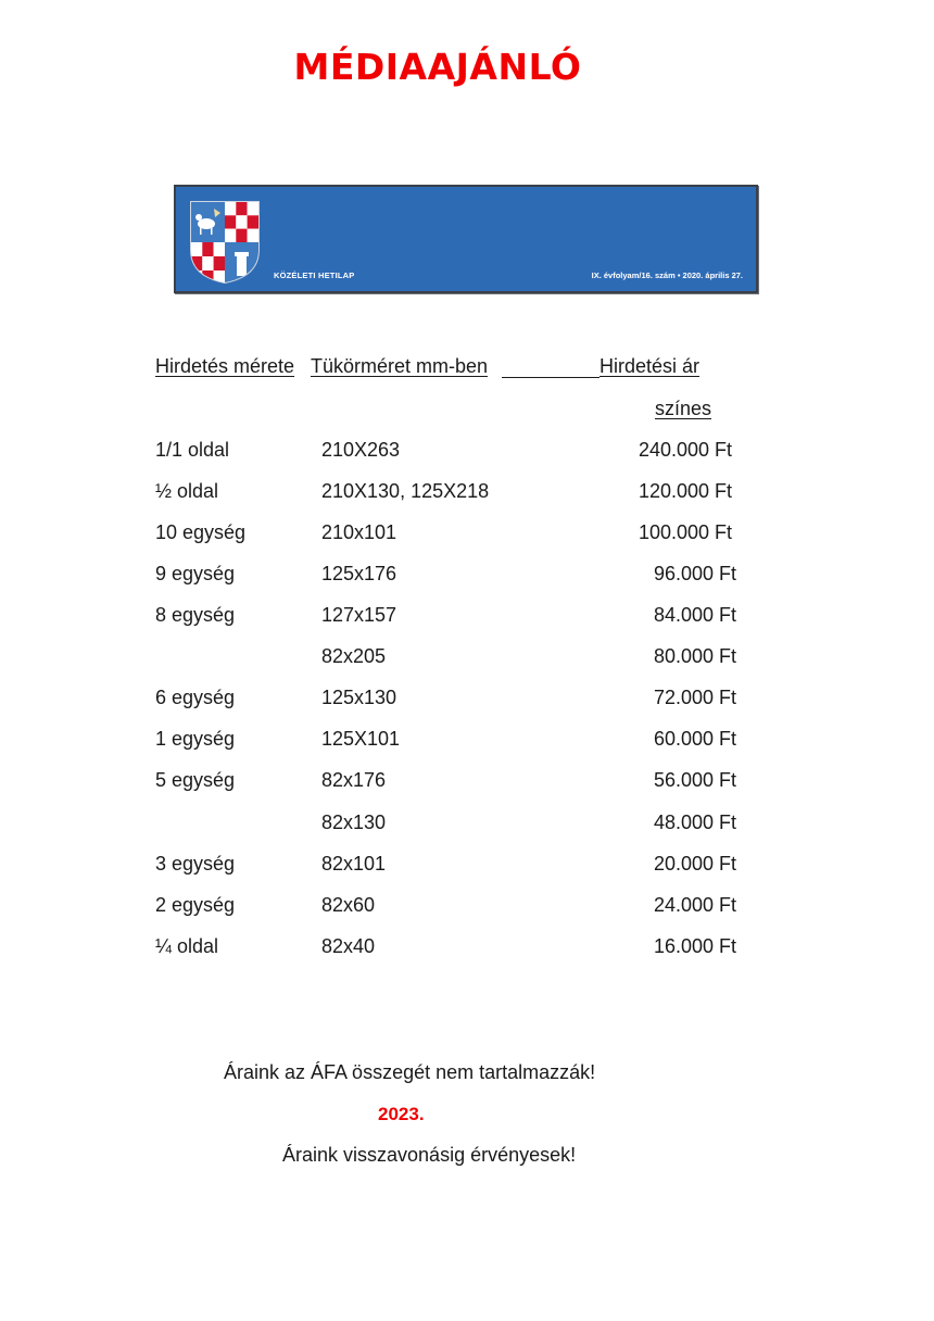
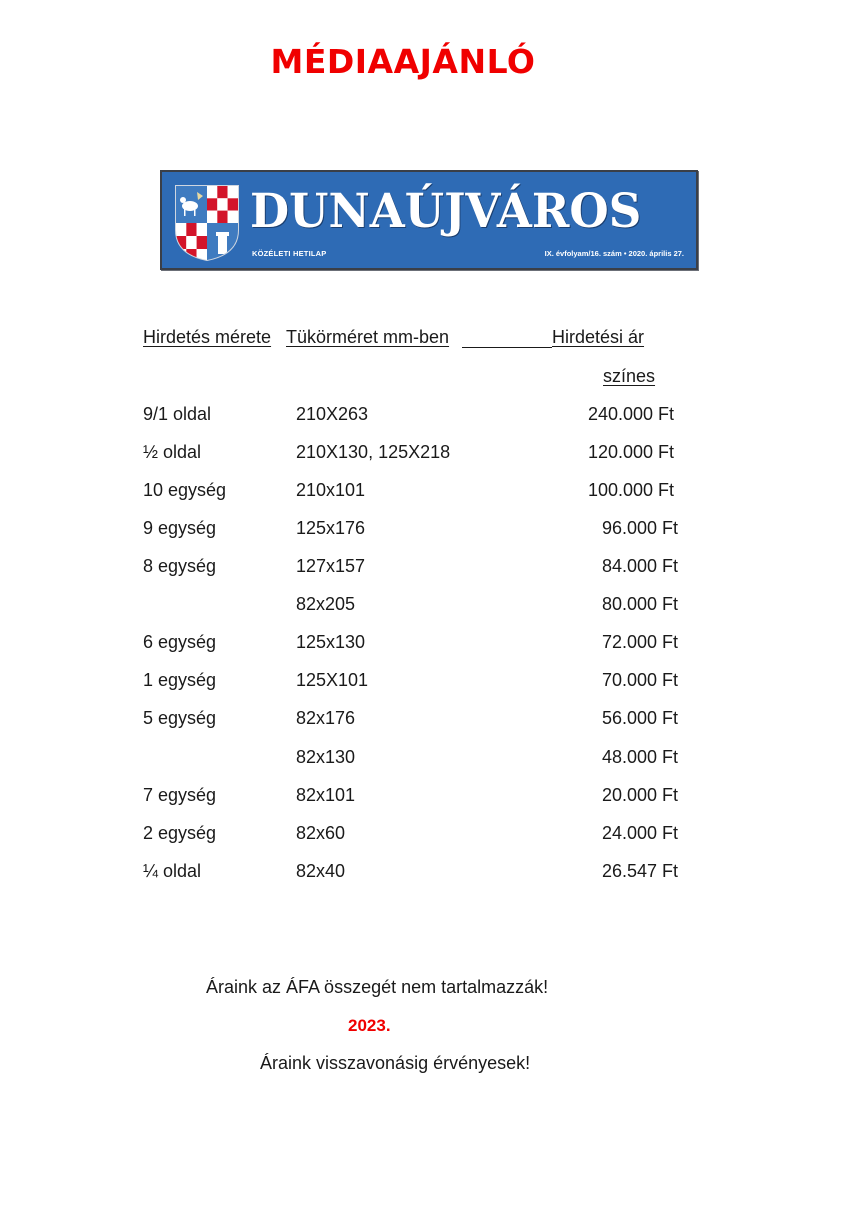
  MÉDIAAJÁNLÓ
+ DUNAÚJVÁROS
  KÖZÉLETI HETILAP
  IX. évfolyam/16. szám • 2020. április 27.
  Hirdetés mérete
  Tükörméret mm-ben
  Hirdetési ár
  színes
- 1/1 oldal
+ 9/1 oldal
  210X263
  240.000 Ft
  ½ oldal
  210X130, 125X218
  120.000 Ft
  10 egység
  210x101
  100.000 Ft
  9 egység
  125x176
  96.000 Ft
  8 egység
  127x157
  84.000 Ft
  82x205
  80.000 Ft
  6 egység
  125x130
  72.000 Ft
  1 egység
  125X101
- 60.000 Ft
+ 70.000 Ft
  5 egység
  82x176
  56.000 Ft
  82x130
  48.000 Ft
- 3 egység
+ 7 egység
  82x101
  20.000 Ft
  2 egység
  82x60
  24.000 Ft
  ¼ oldal
  82x40
- 16.000 Ft
+ 26.547 Ft
  Áraink az ÁFA összegét nem tartalmazzák!
  2023.
  Áraink visszavonásig érvényesek!
